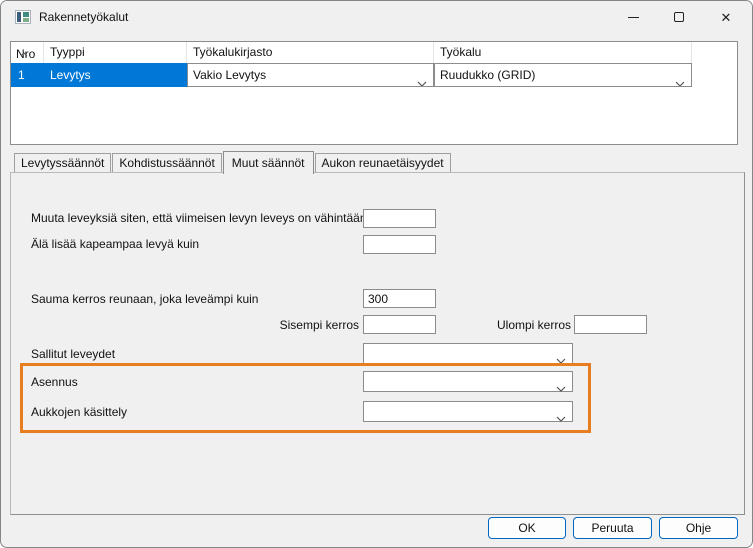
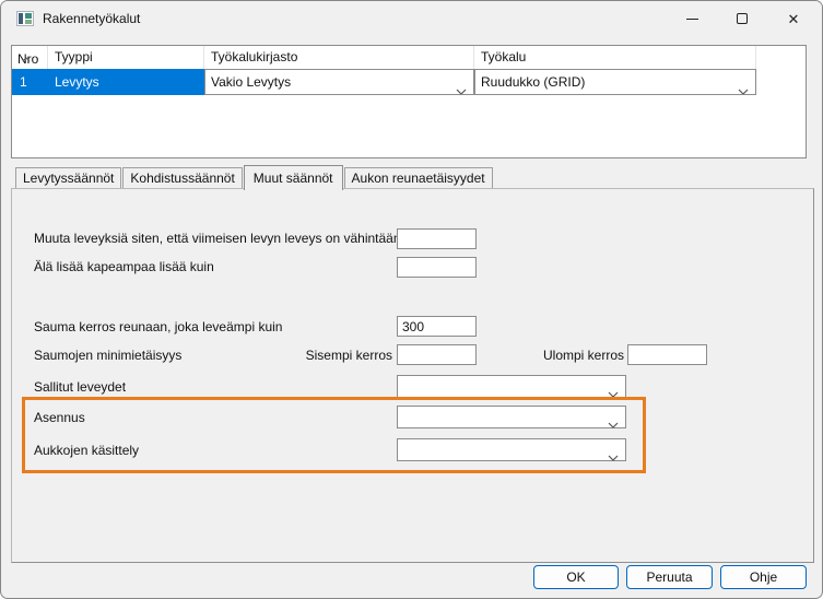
  Rakennetyökalut
  ✕
  Nro
  Tyyppi
  Työkalukirjasto
  Työkalu
  1
  Levytys
  Vakio Levytys
  Ruudukko (GRID)
  Levytyssäännöt
  Kohdistussäännöt
  Muut säännöt
  Aukon reunaetäisyydet
  Muuta leveyksiä siten, että viimeisen levyn leveys on vähintää
- Älä lisää kapeampaa levyä kuin
+ Älä lisää kapeampaa lisää kuin
  Sauma kerros reunaan, joka leveämpi kuin
  300
+ Saumojen minimietäisyys
  Sisempi kerros
  Ulompi kerros
  Sallitut leveydet
  Asennus
  Aukkojen käsittely
  OK
  Peruuta
  Ohje
